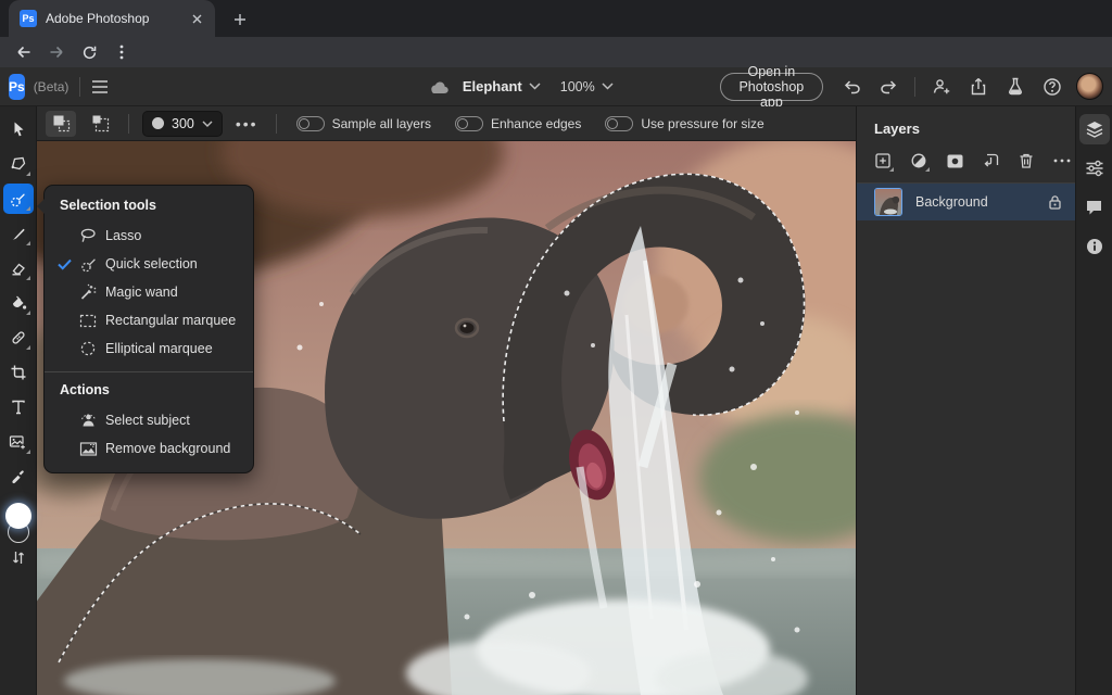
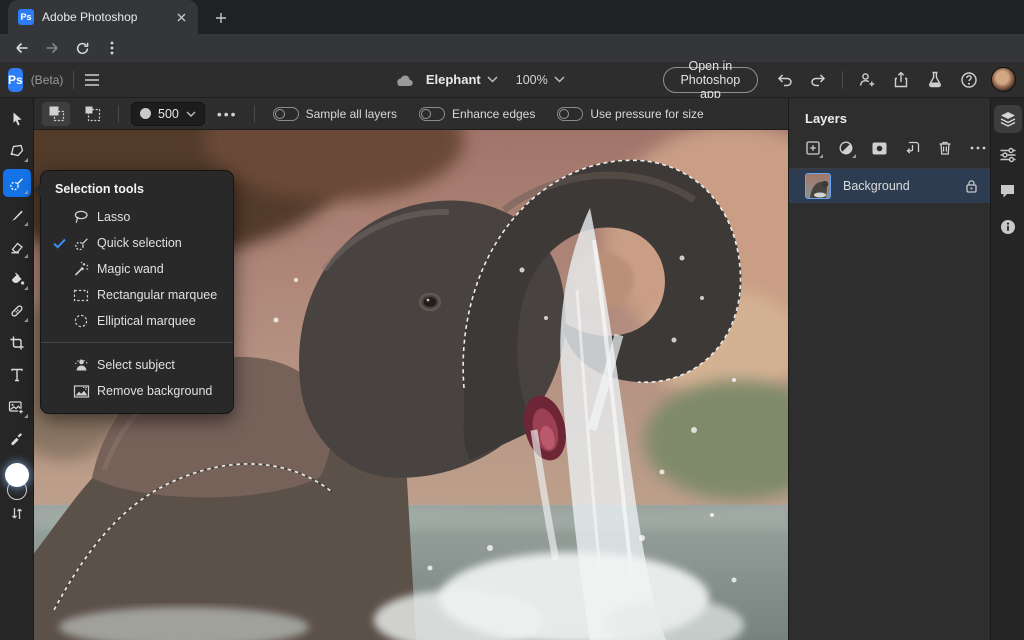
  Ps
  Adobe Photoshop
  Ps
  (Beta)
  Elephant
  100%
  Open in Photoshop app
- 300
+ 500
  •••
  Sample all layers
  Enhance edges
  Use pressure for size
  Selection tools
  Lasso
  Quick selection
  Magic wand
  Rectangular marquee
  Elliptical marquee
- Actions
  Select subject
  Remove background
  Layers
  Background
